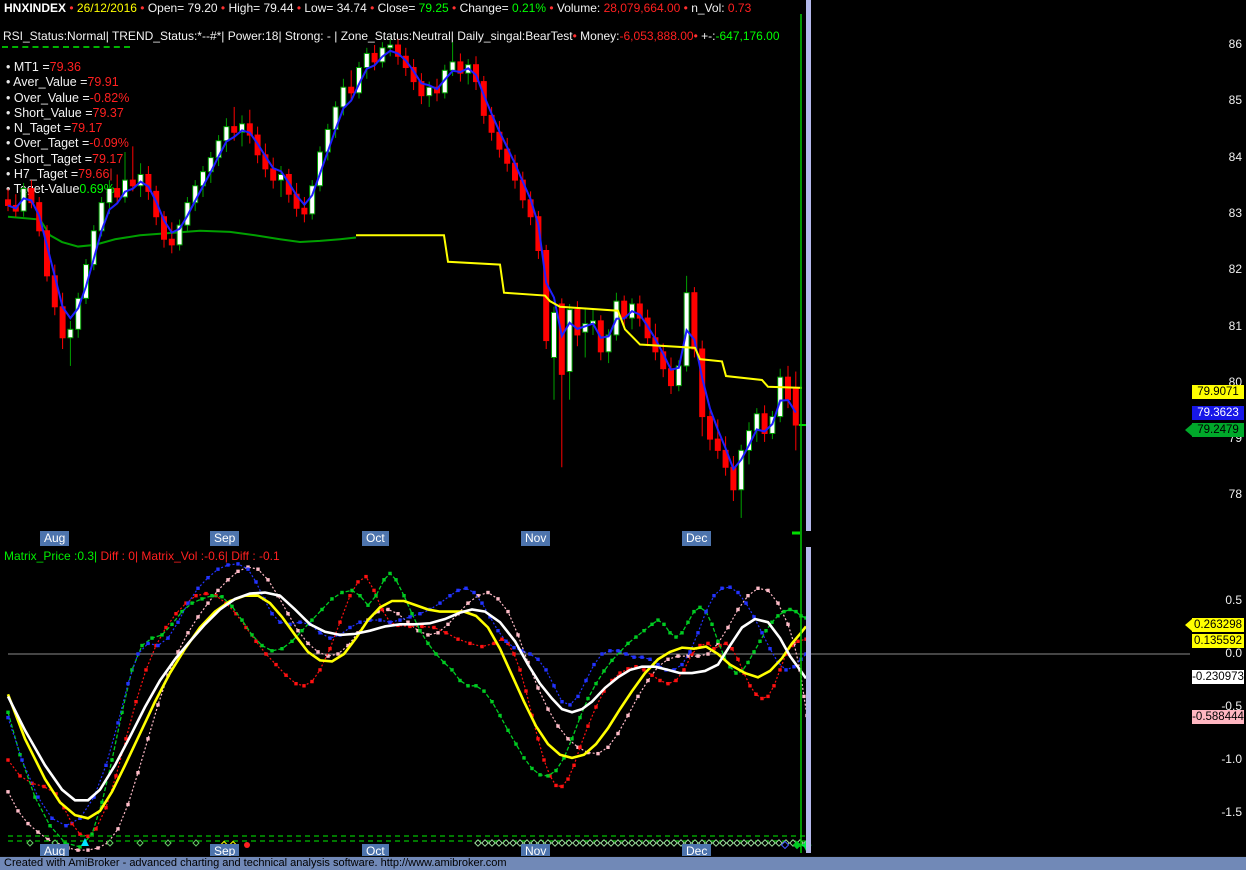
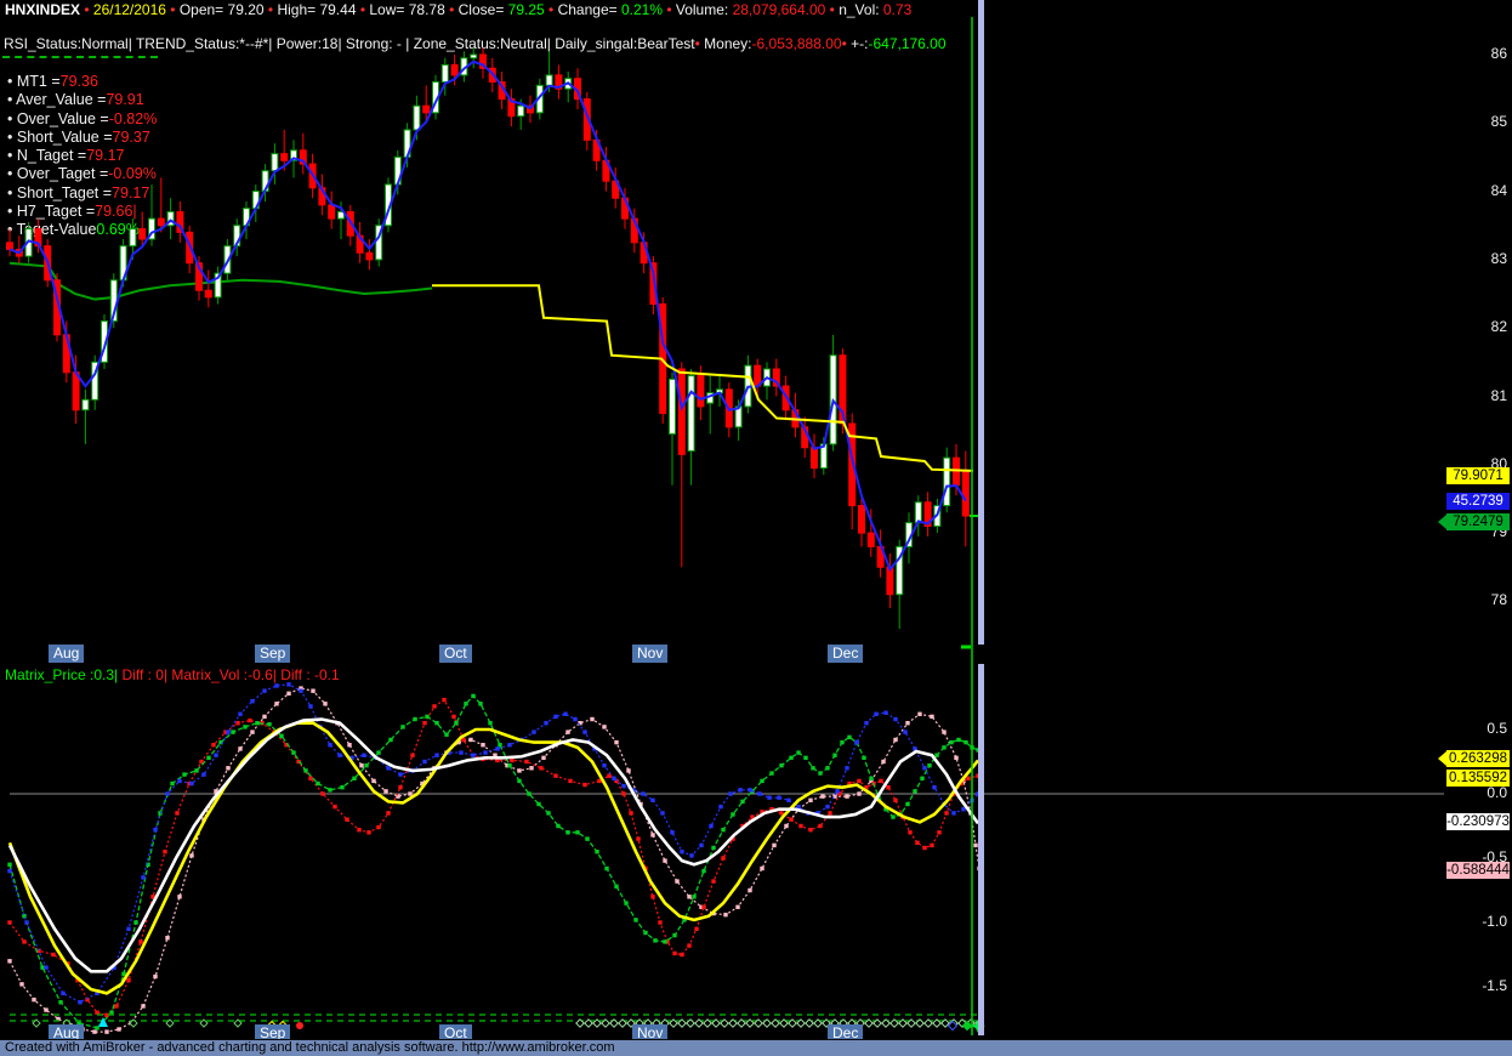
- HNXINDEX • 26/12/2016 • Open= 79.20 • High= 79.44 • Low= 34.74 • Close= 79.25 • Change= 0.21% • Volume: 28,079,664.00 • n_Vol: 0.73
+ HNXINDEX • 26/12/2016 • Open= 79.20 • High= 79.44 • Low= 78.78 • Close= 79.25 • Change= 0.21% • Volume: 28,079,664.00 • n_Vol: 0.73
  RSI_Status:Normal| TREND_Status:*--#*| Power:18| Strong: - | Zone_Status:Neutral| Daily_singal:BearTest• Money:-6,053,888.00• +-:-647,176.00
  • MT1 =79.36
  • Aver_Value =79.91
  • Over_Value =-0.82%
  • Short_Value =79.37
  • N_Taget =79.17
  • Over_Taget =-0.09%
  • Short_Taget =79.17
  • H7_Taget =79.66|
  Tet-Value0.69
  Matrix_Price :0.3| Diff : 0| Matrix_Vol :-0.6| Diff : -0.1
  86
  85
  84
  83
  82
  81
  80
  79
  78
  79.9071
- 79.3623
+ 45.2739
  79.2479
  0.5
  0.0
  -0.5
  -1.0
  -1.5
  0.263298
  0.135592
  -0.230973
  -0.588444
  Aug
  Sep
  Oct
  Nov
  Dec
  Aug
  Sep
  Oct
  Nov
  Dec
  Created with AmiBroker - advanced charting and technical analysis software. http://www.amibroker.com
